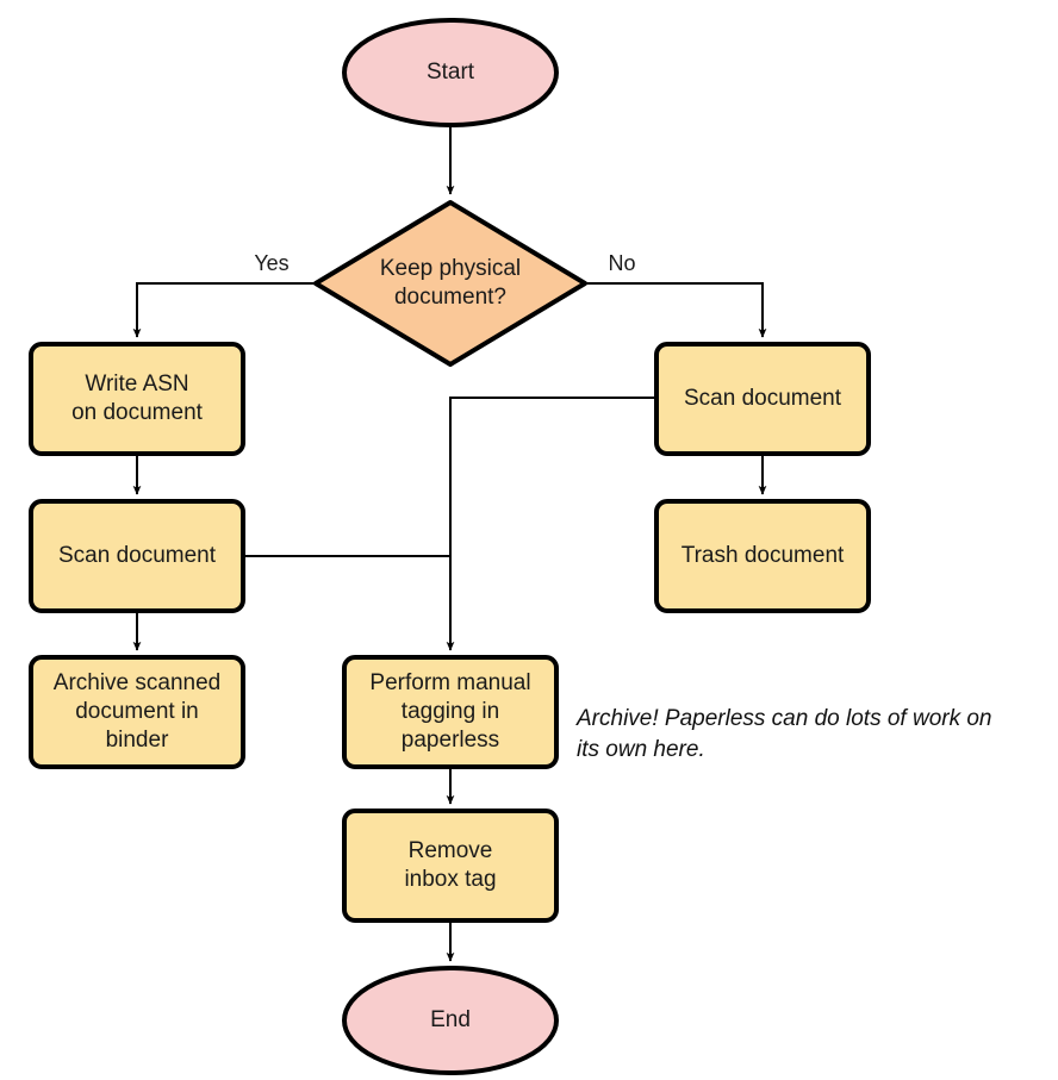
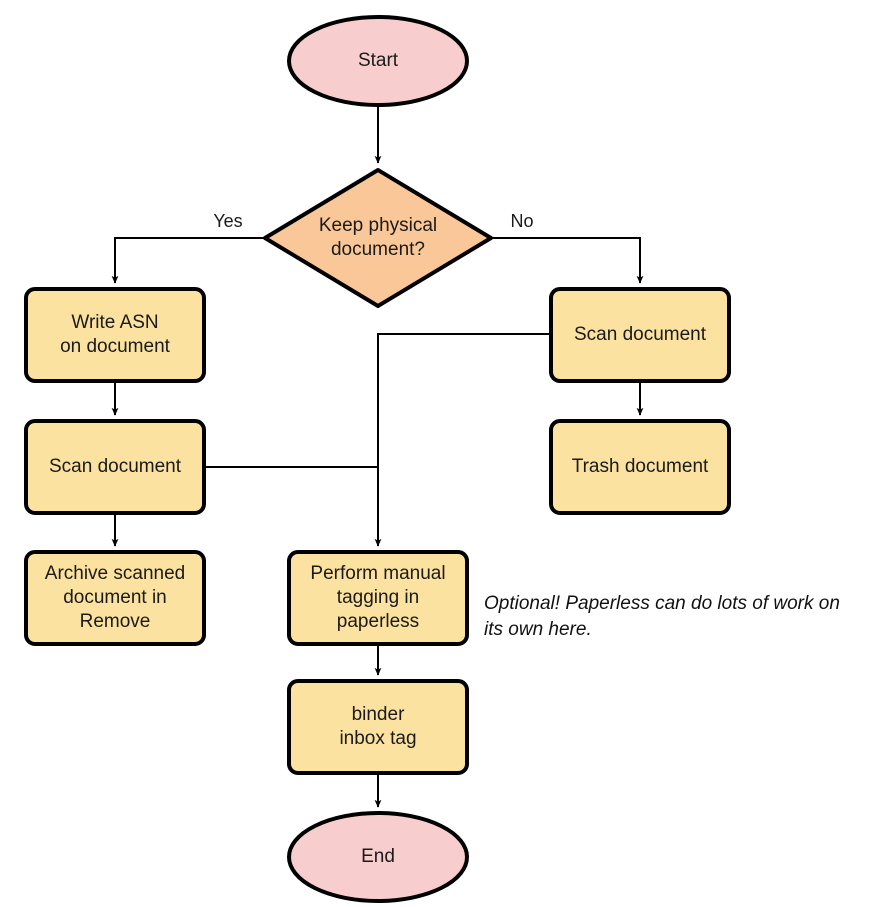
  Start
  Keep physical document?
  Write ASN on document
  Scan document
- Archive scanned document in binder
+ Archive scanned document in Remove
  Scan document
  Trash document
  Perform manual tagging in paperless
- Remove inbox tag
+ binder inbox tag
  End
  Yes
  No
- Archive! Paperless can do lots of work on its own here.
+ Optional! Paperless can do lots of work on its own here.
